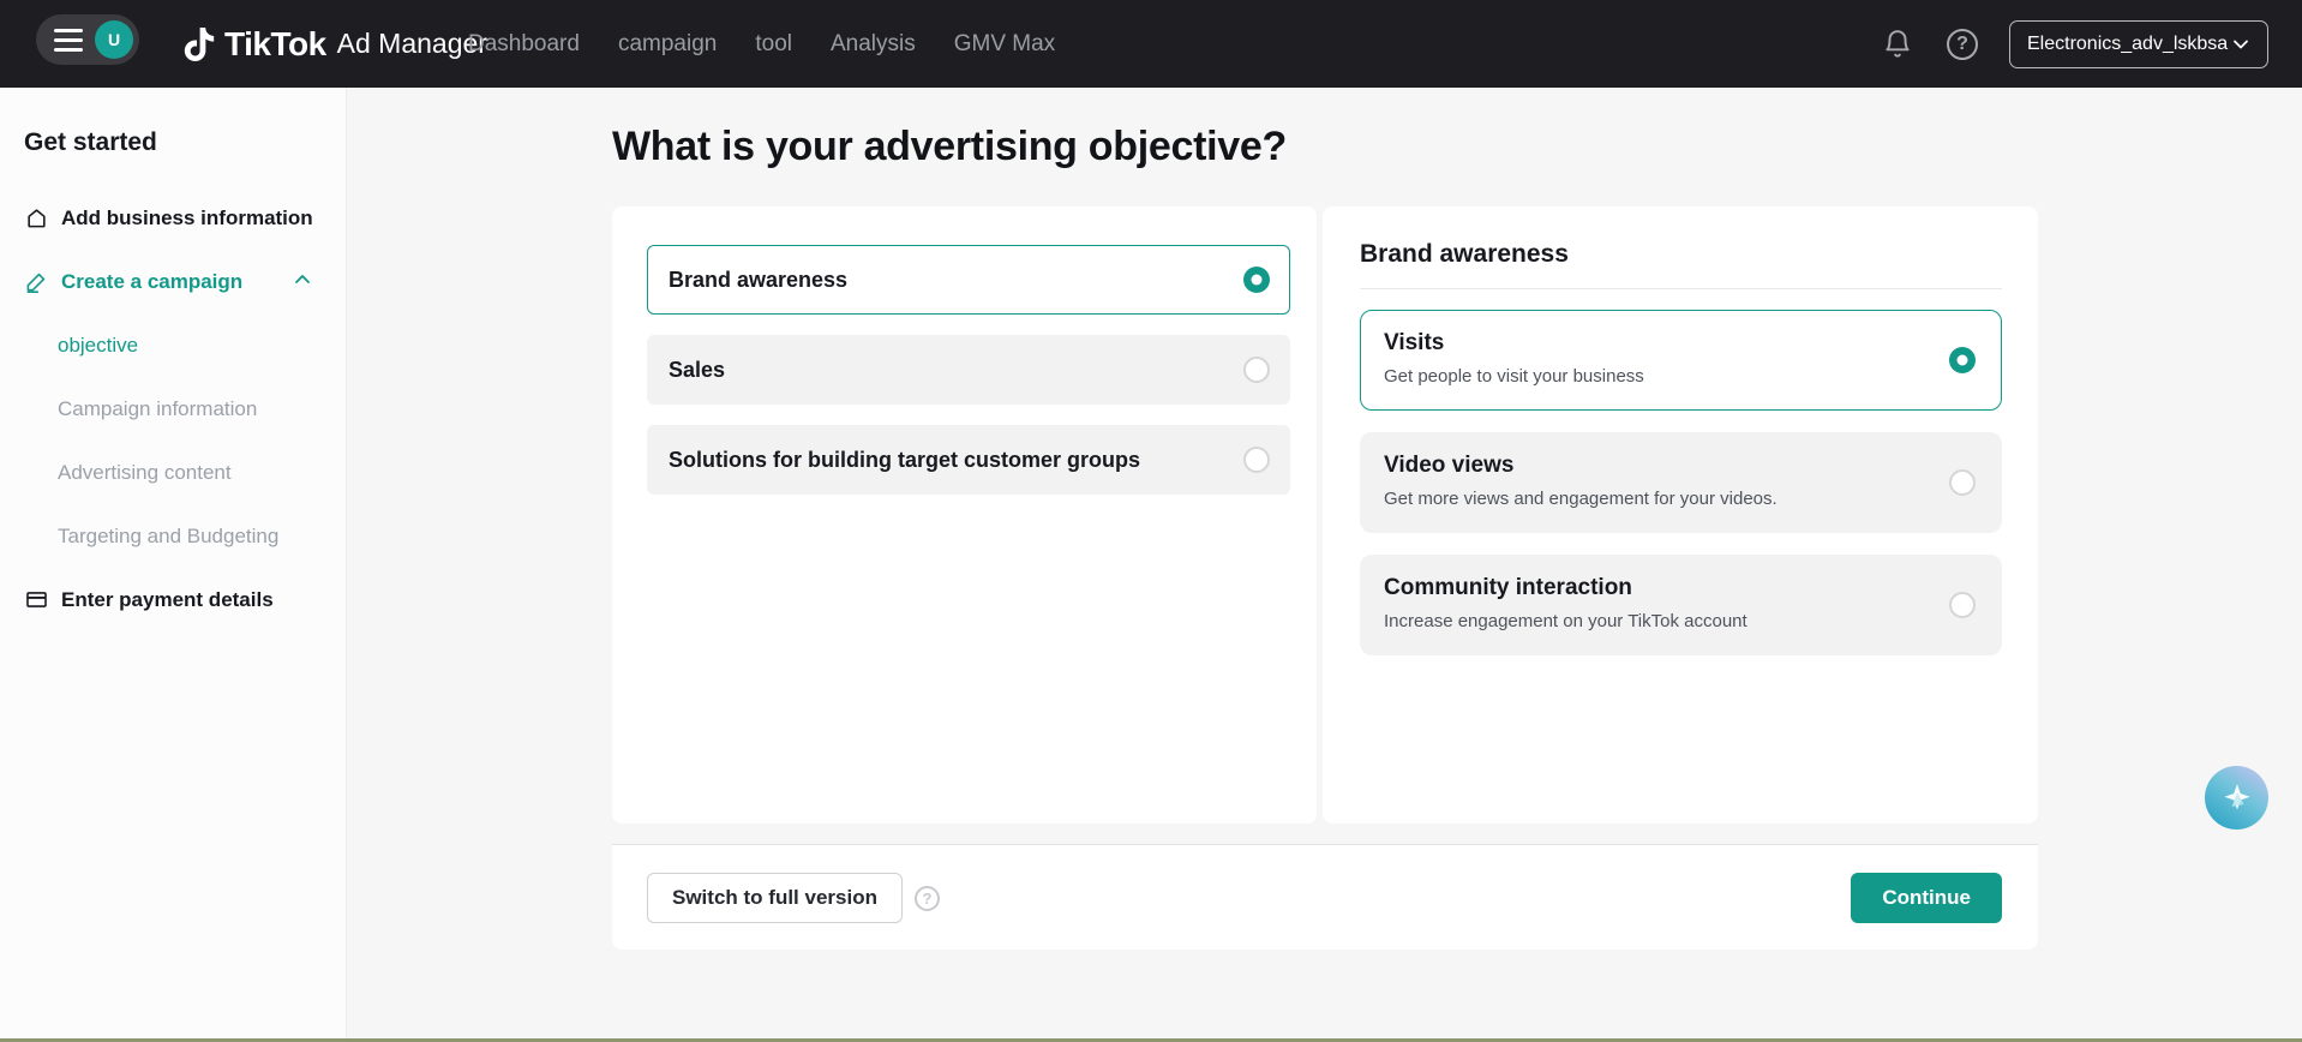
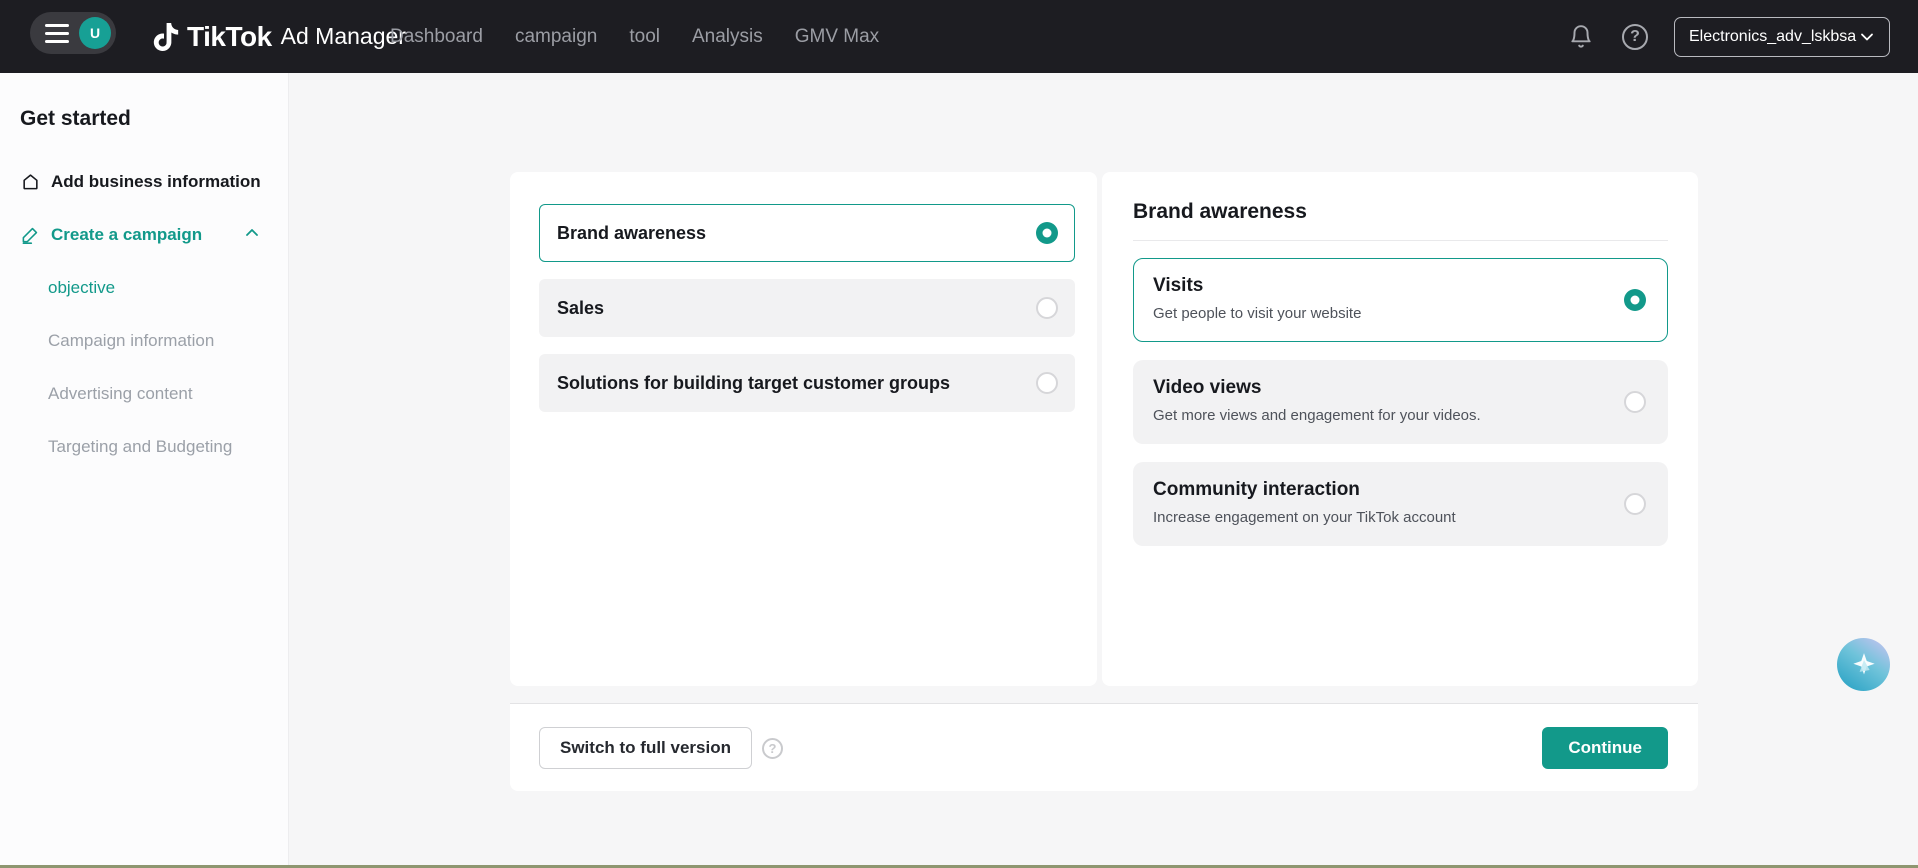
  U
  TikTok
  Ad Manager
  Dashboard
  campaign
  tool
  Analysis
  GMV Max
  ?
  Electronics_adv_lskbsa
  Get started
  Add business information
  Create a campaign
  objective
  Campaign information
  Advertising content
  Targeting and Budgeting
- Enter payment details
- What is your advertising objective?
  Brand awareness
  Sales
  Solutions for building target customer groups
  Brand awareness
  Visits
- Get people to visit your business
+ Get people to visit your website
  Video views
  Get more views and engagement for your videos.
  Community interaction
  Increase engagement on your TikTok account
  Switch to full version
  ?
  Continue
